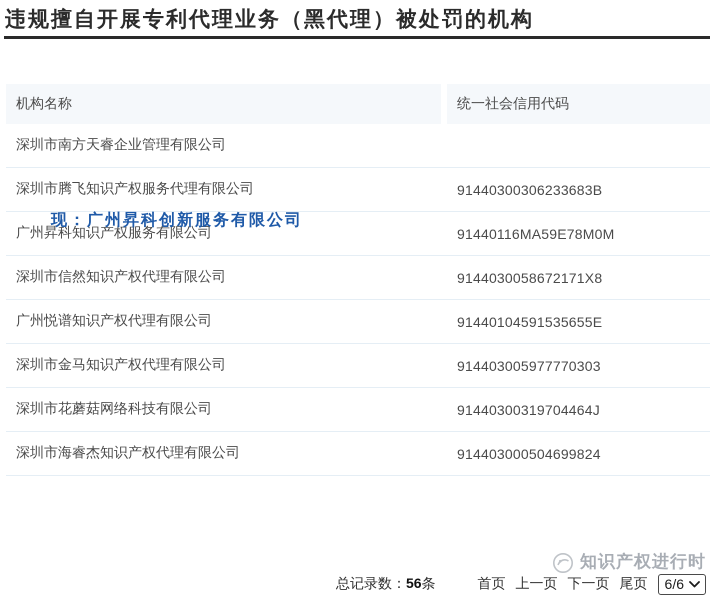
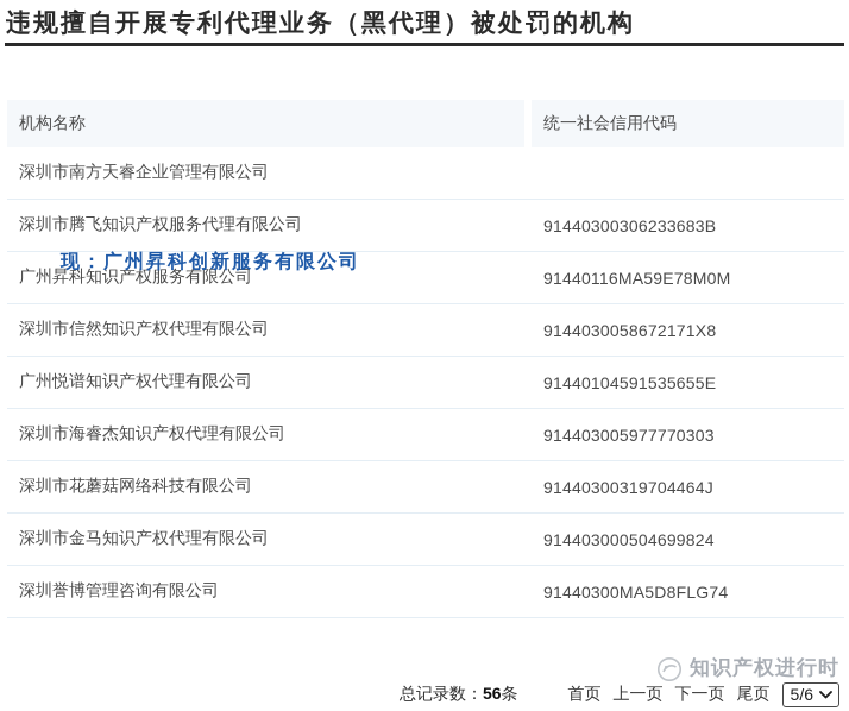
  违规擅自开展专利代理业务（黑代理）被处罚的机构
  机构名称
  统一社会信用代码
  深圳市南方天睿企业管理有限公司
  深圳市腾飞知识产权服务代理有限公司
  91440300306233683B
  现：广州昇科创新服务有限公司
  广州昇科知识产权服务有限公司
  91440116MA59E78M0M
  深圳市信然知识产权代理有限公司
  9144030058672171X8
  广州悦谱知识产权代理有限公司
  91440104591535655E
- 深圳市金马知识产权代理有限公司
+ 深圳市海睿杰知识产权代理有限公司
  914403005977770303
  深圳市花蘑菇网络科技有限公司
  91440300319704464J
- 深圳市海睿杰知识产权代理有限公司
+ 深圳市金马知识产权代理有限公司
  914403000504699824
+ 深圳誉博管理咨询有限公司
+ 91440300MA5D8FLG74
  知识产权进行时
  总记录数：56条
  首页
  上一页
  下一页
  尾页
- 6/6
+ 5/6
